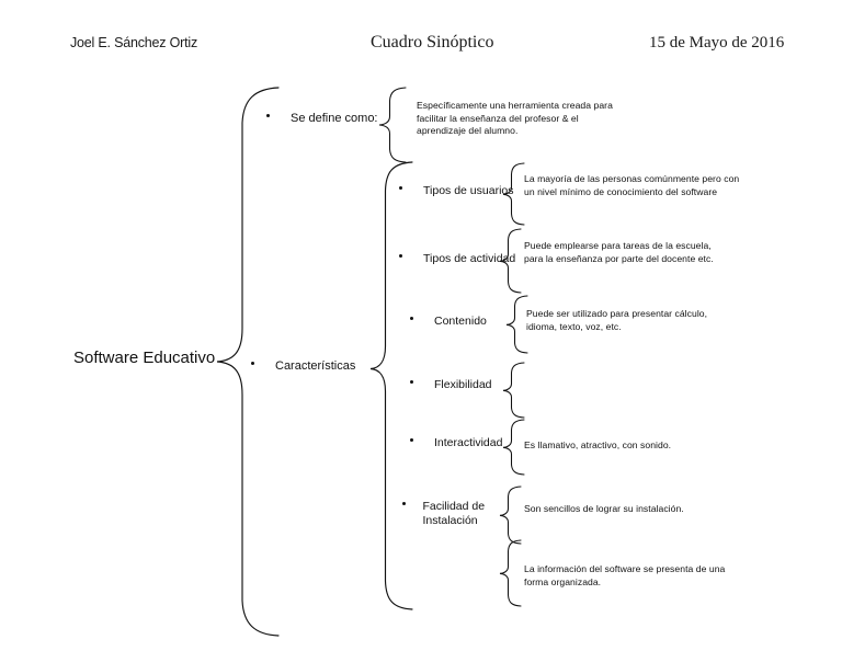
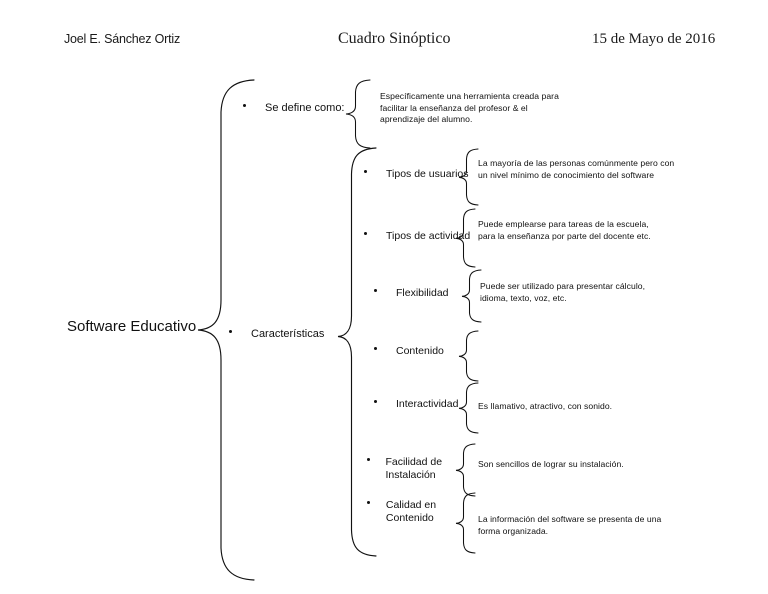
  Joel E. Sánchez Ortiz
  Cuadro Sinóptico
  15 de Mayo de 2016
  Software Educativo
  Se define como:
  Específicamente una herramienta creada para facilitar la enseñanza del profesor & el aprendizaje del alumno.
  Características
  Tipos de usuario
  La mayoría de las personas comúnmente pero con un nivel mínimo de conocimiento del software
  Tipos de actividd
  Puede emplearse para tareas de la escuela, para la enseñanza por parte del docente etc.
- Contenido
+ Flexibilidad
  Puede ser utilizado para presentar cálculo, idioma, texto, voz, etc.
- Flexibilidad
+ Contenido
  Interactividad
  Es llamativo, atractivo, con sonido.
  Facilidad de Instalación
  Son sencillos de lograr su instalación.
+ Calidad en Contenido
  La información del software se presenta de una forma organizada.
